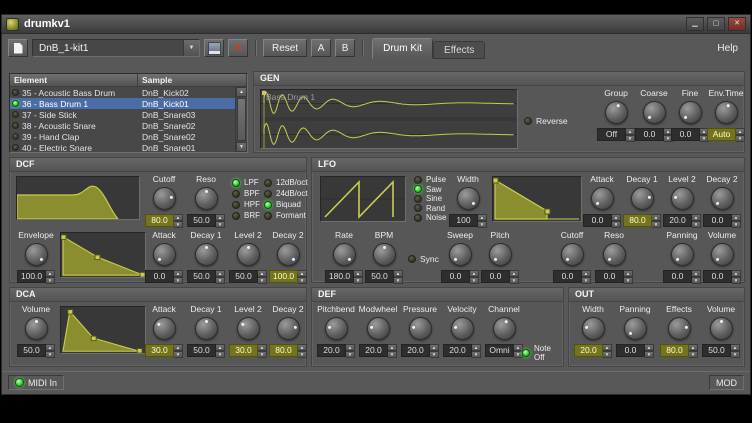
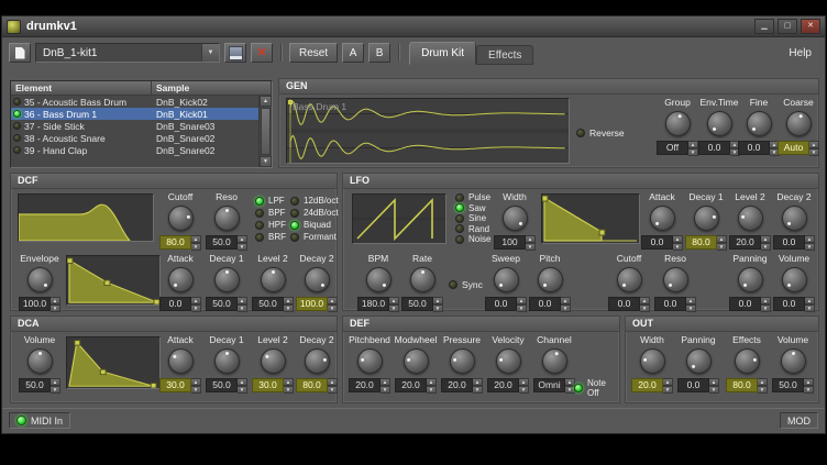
  drumkv1
  DnB_1-kit1
  ✕
  Reset
  A
  B
  Drum Kit
  Effects
  Help
  Element
  Sample
  35 - Acoustic Bass Drum
  DnB_Kick02
  36 - Bass Drum 1
  DnB_Kick01
  37 - Side Stick
  DnB_Snare03
  38 - Acoustic Snare
  DnB_Snare02
  39 - Hand Clap
  DnB_Snare02
- 40 - Electric Snare
- DnB_Snare01
  GEN
  Bass Drum 1
  Reverse
  Group
  Off
- Coarse
+ Env.Time
  0.0
  Fine
  0.0
- Env.Time
+ Coarse
  Auto
  DCF
  Cutoff
  80.0
  Reso
  50.0
  LPF
  BPF
  HPF
  BRF
  12dB/oct
  24dB/oct
  Biquad
  Formant
  Envelope
  100.0
  Attack
  0.0
  Decay 1
  50.0
  Level 2
  50.0
  Decay 2
  100.0
  LFO
  Pulse
  Saw
  Sine
  Rand
  Noise
  Width
  100
  Attack
  0.0
  Decay 1
  80.0
  Level 2
  20.0
  Decay 2
  0.0
- Rate
+ BPM
  180.0
- BPM
+ Rate
  50.0
  Sync
  Sweep
  0.0
  Pitch
  0.0
  Cutoff
  0.0
  Reso
  0.0
  Panning
  0.0
  Volume
  0.0
  DCA
  Volume
  50.0
  Attack
  30.0
  Decay 1
  50.0
  Level 2
  30.0
  Decay 2
  80.0
  DEF
  Pitchbend
  20.0
  Modwheel
  20.0
  Pressure
  20.0
  Velocity
  20.0
  Channel
  Omni
  Note Off
  OUT
  Width
  20.0
  Panning
  0.0
  Effects
  80.0
  Volume
  50.0
  MIDI In
  MOD
